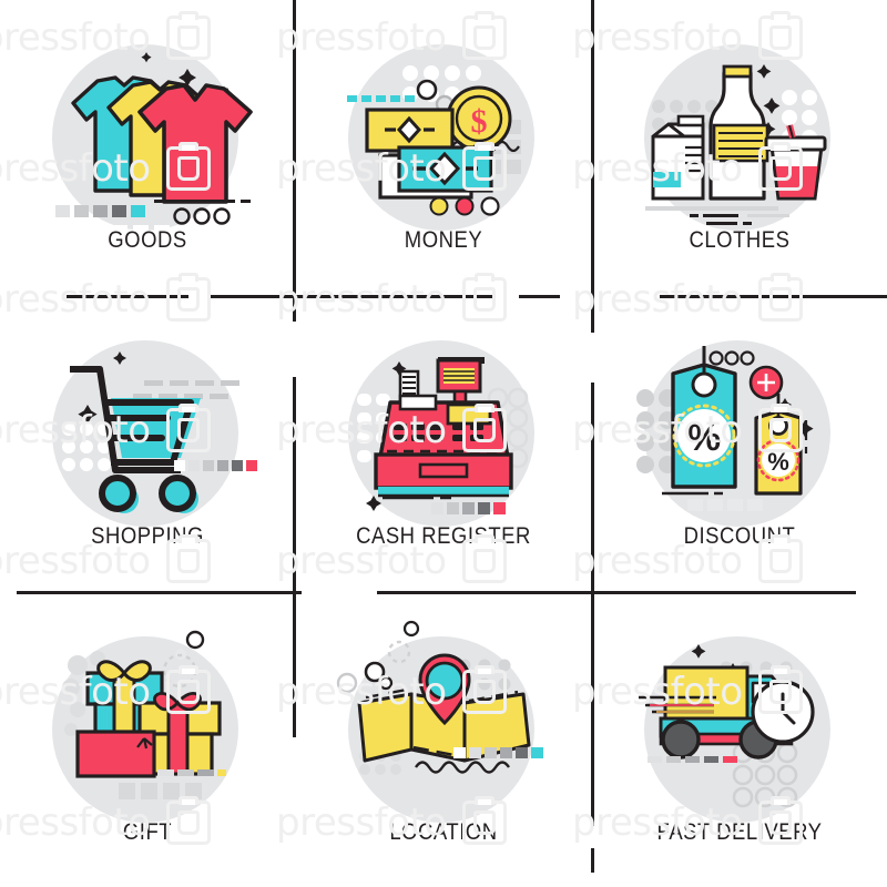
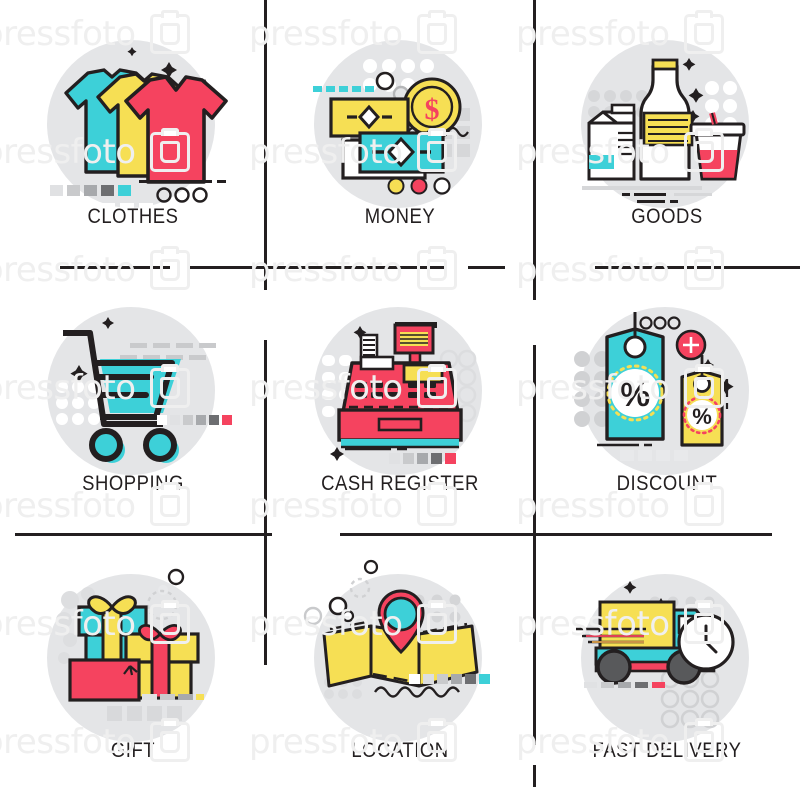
  ressfoto
  pressfoto
  pressfoto
  ressfoto
  pressfoto
  pressfoto
  ressfoto
  pressfoto
  pressfoto
  ressfoto
  pressfoto
  pressfoto
  ressfoto
  pressfoto
  pressfoto
  ressfoto
  pressfoto
  pressfoto
  ressfoto
  pressfoto
  pressfoto
- GOODS
+ CLOTHES
  $
  MONEY
- CLOTHES
+ GOODS
  SHOPPI
  CASH REGITER
  %
  %
  DISCOU
  GIF
